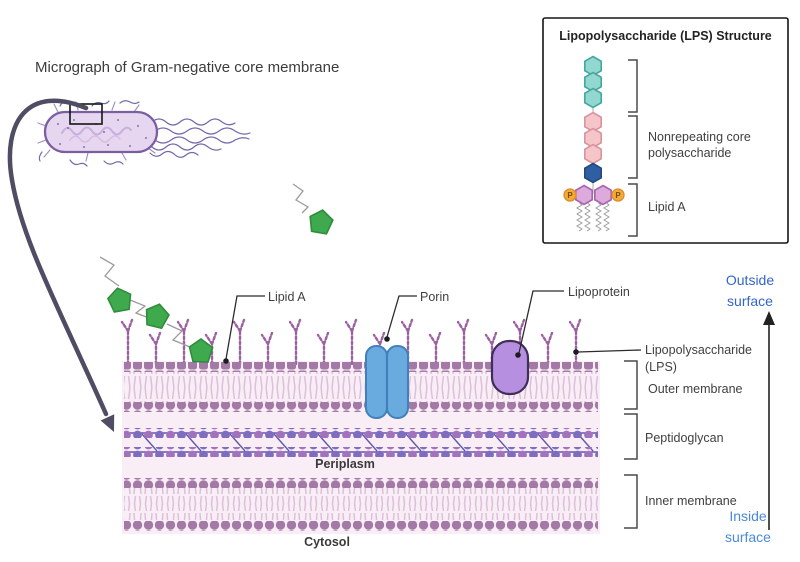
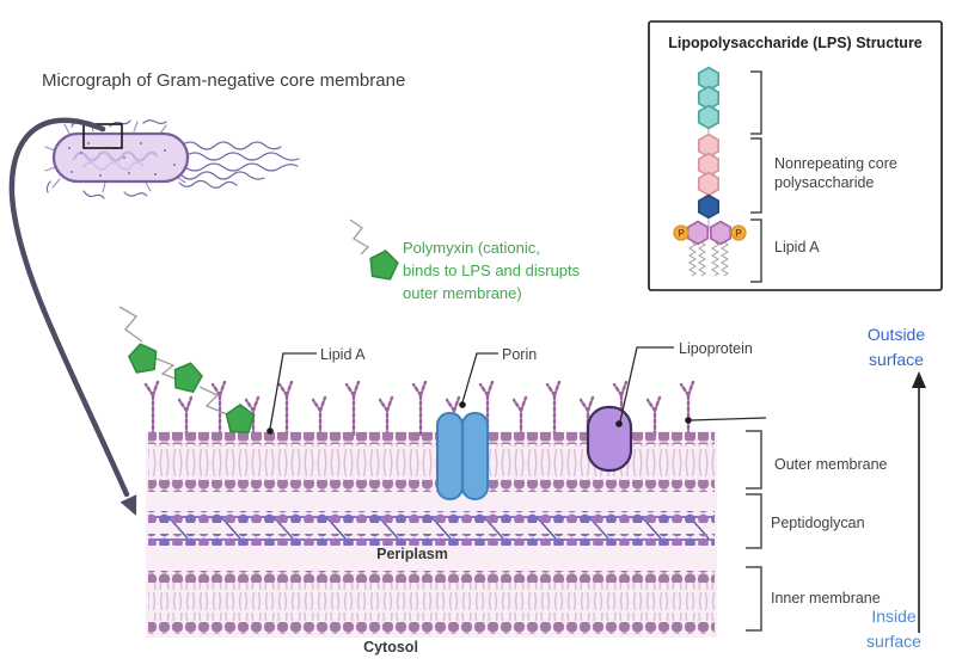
  P
  P
  Micrograph of Gram-negative core membrane
  Lipopolysaccharide (LPS) Structure
  Nonrepeating core
  polysaccharide
  Lipid A
+ Polymyxin (cationic,
+ binds to LPS and disrupts
+ outer membrane)
  Lipid A
  Porin
  Lipoprotein
- Lipopolysaccharide
- (LPS)
  Outer membrane
  Peptidoglycan
  Inner membrane
  Periplasm
  Cytosol
  Outside
  surface
  Inside
  surface
